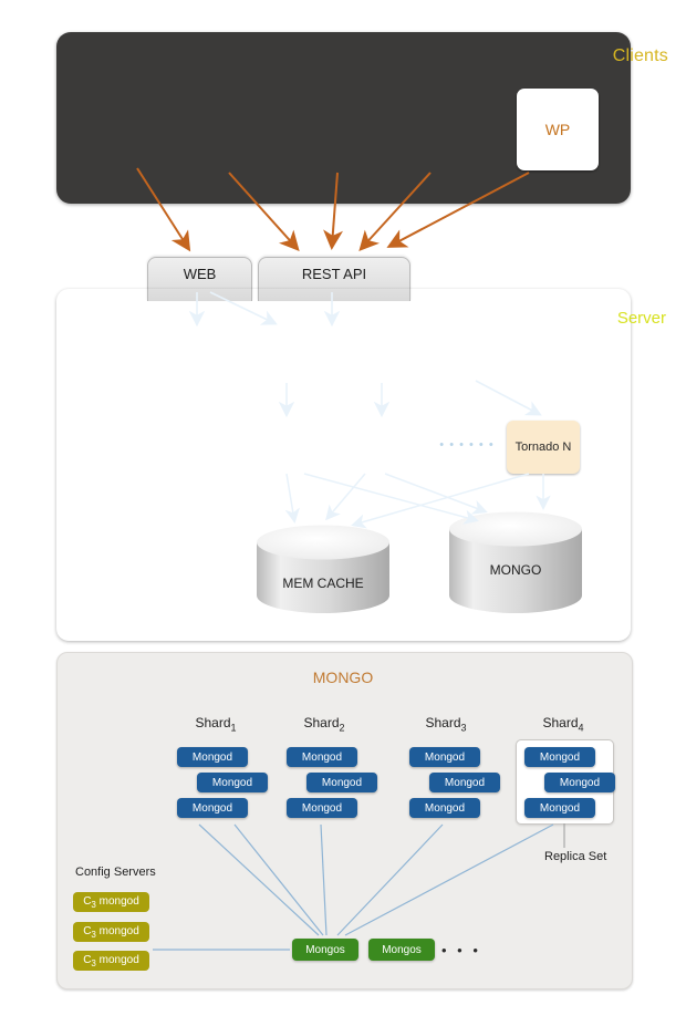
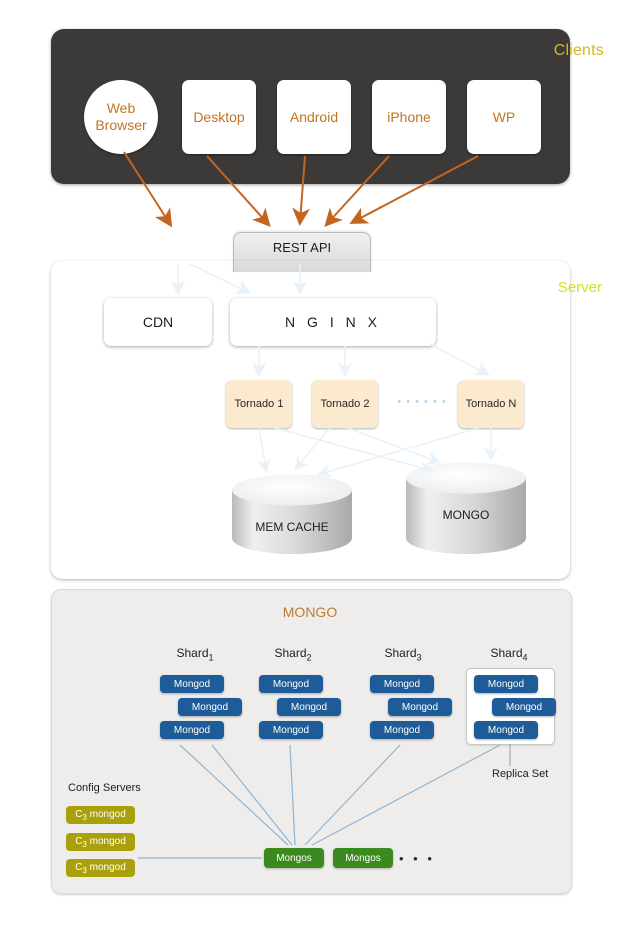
  Clients
+ Web
+ Browser
+ Desktop
+ Android
+ iPhone
  WP
- WEB
  REST API
  Server
+ CDN
+ N G I N X
+ Tornado 1
+ Tornado 2
  • • • • • •
  Tornado N
  MEM CACHE
  MONGO
  MONGO
  Shard1
  Shard2
  Shard3
  Shard4
  Mongod
  Mongod
  Mongod
  Mongod
  Mongod
  Mongod
  Mongod
  Mongod
  Mongod
  Mongod
  Mongod
  Mongod
  Replica Set
  Config Servers
  C3 mongod
  C3 mongod
  C3 mongod
  Mongos
  Mongos
  • • •
